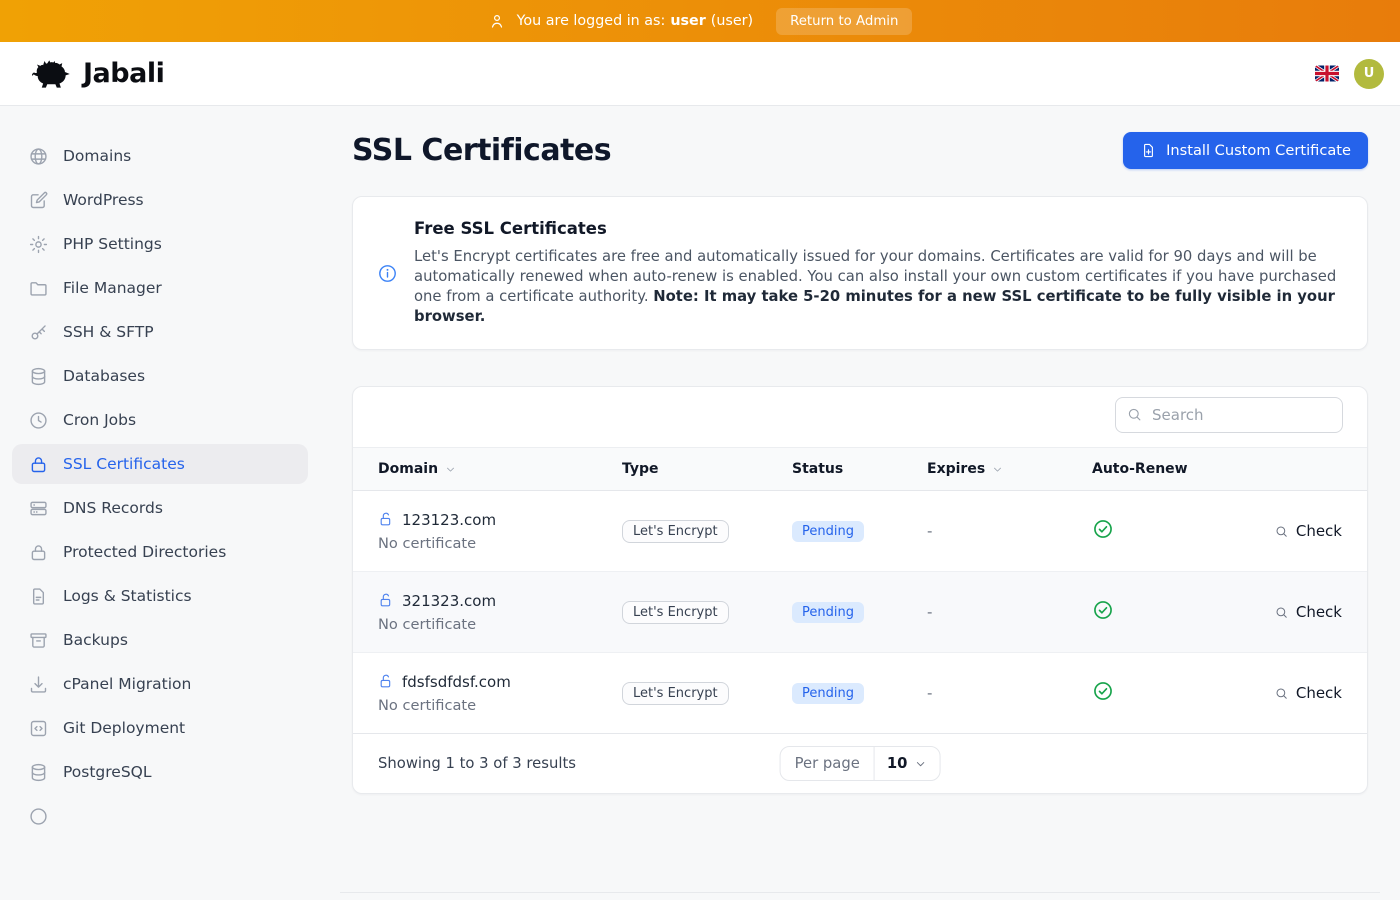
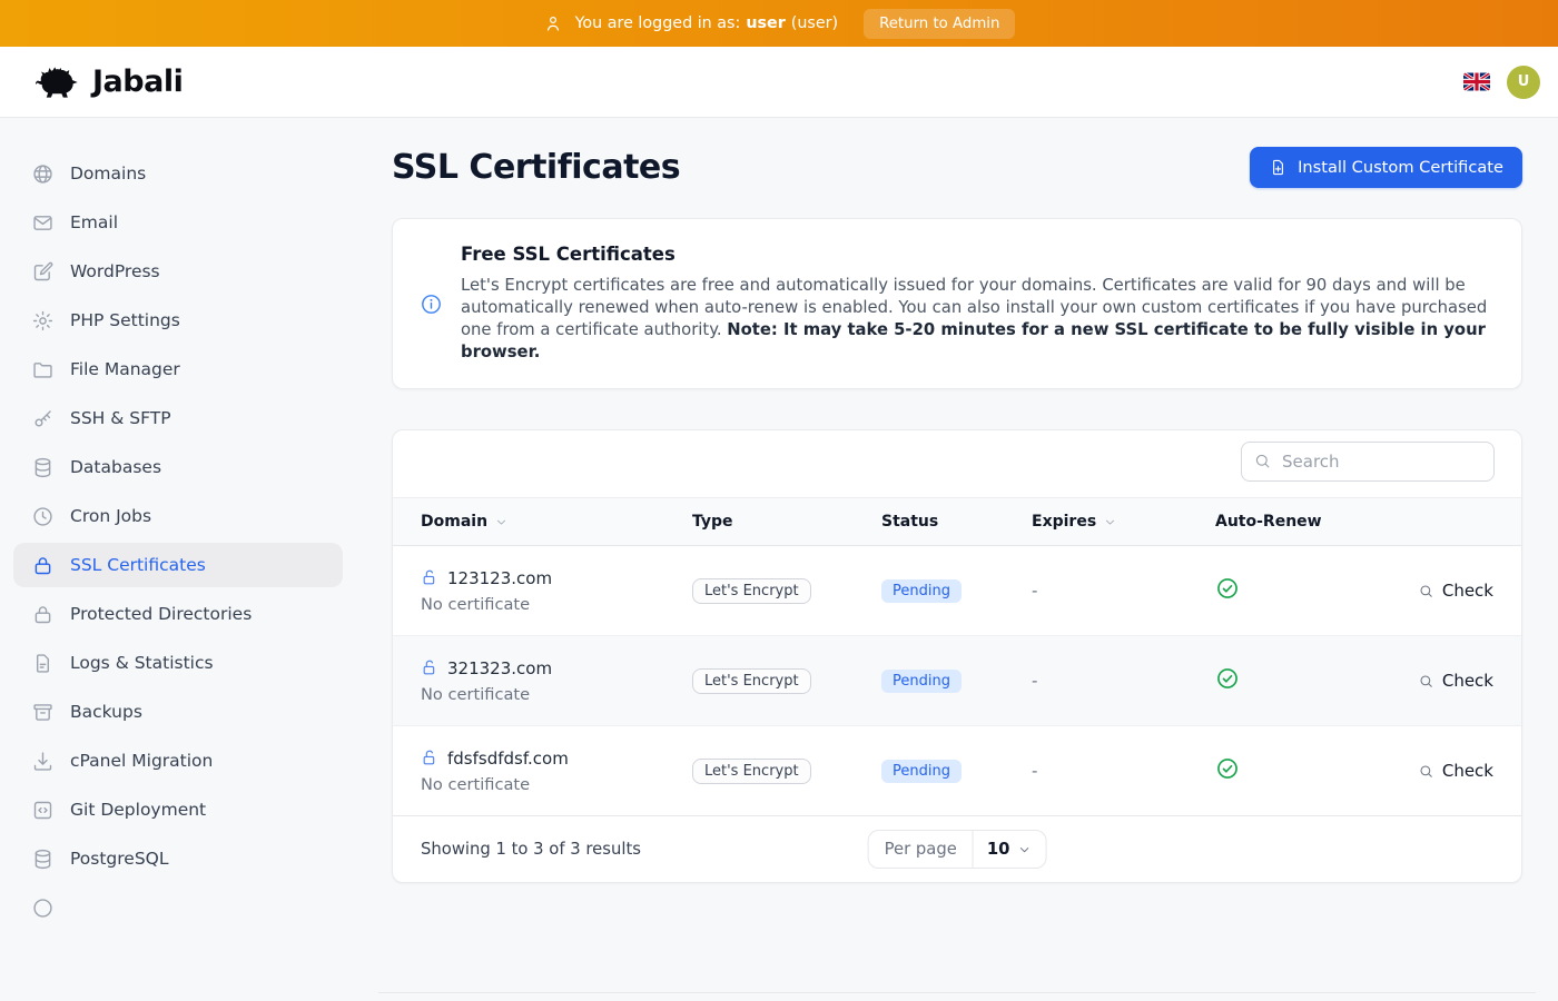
  You are logged in as:
  user
  (user)
  Return to Admin
  Jabali
  U
  Domains
+ Email
  WordPress
  PHP Settings
  File Manager
  SSH & SFTP
  Databases
  Cron Jobs
  SSL Certificates
- DNS Records
  Protected Directories
  Logs & Statistics
  Backups
  cPanel Migration
  Git Deployment
  PostgreSQL
  SSL Certificates
  Install Custom Certificate
  Free SSL Certificates
  Let's Encrypt certificates are free and automatically issued for your domains. Certificates are valid for 90 days and will be automatically renewed when auto-renew is enabled. You can also install your own custom certificates if you have purchased one from a certificate authority. Note: It may take 5-20 minutes for a new SSL certificate to be fully visible in your browser.
  Search
  Domain
  Type
  Status
  Expires
  Auto-Renew
  123123.com
  No certificate
  Let's Encrypt
  Pending
  -
  Check
  321323.com
  No certificate
  Let's Encrypt
  Pending
  -
  Check
  fdsfsdfdsf.com
  No certificate
  Let's Encrypt
  Pending
  -
  Check
  Showing 1 to 3 of 3 results
  Per page
  10
